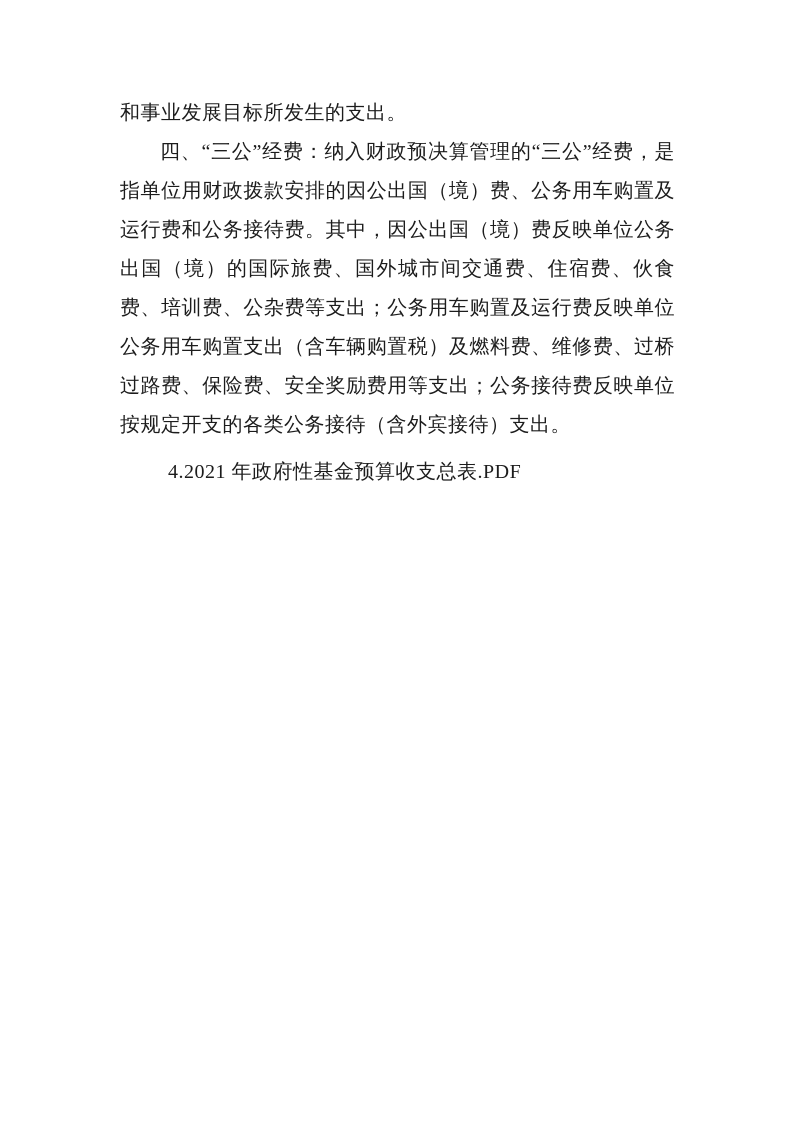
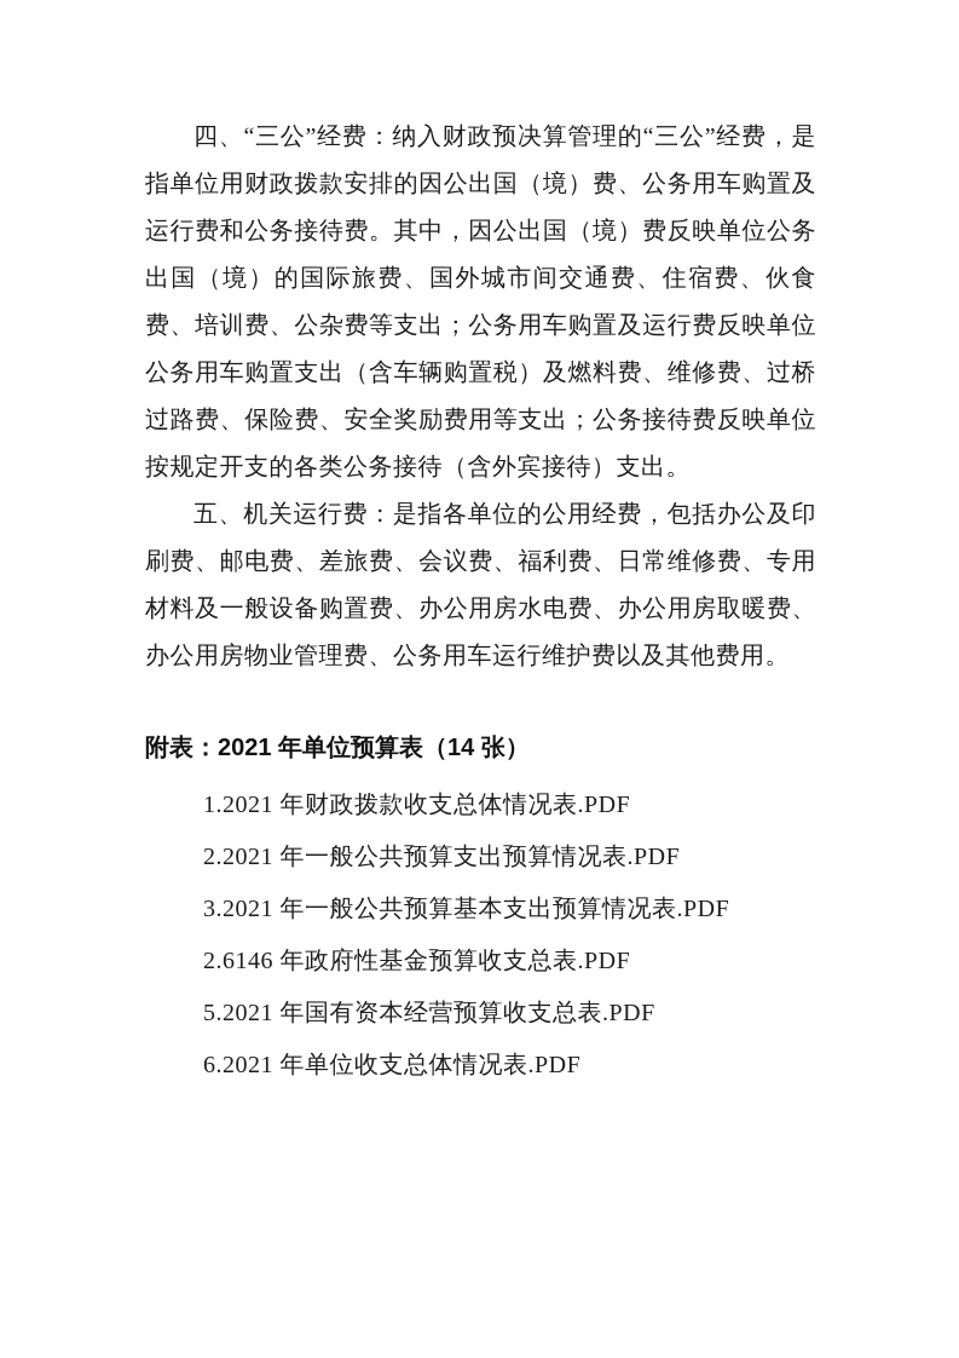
- 和事业发展目标所发生的支出。
  四、“三公”经费：纳入财政预决算管理的“三公”经费，是指单位用财政拨款安排的因公出国（境）费、公务用车购置及运行费和公务接待费。其中，因公出国（境）费反映单位公务出国（境）的国际旅费、国外城市间交通费、住宿费、伙食费、培训费、公杂费等支出；公务用车购置及运行费反映单位公务用车购置支出（含车辆购置税）及燃料费、维修费、过桥过路费、保险费、安全奖励费用等支出；公务接待费反映单位按规定开支的各类公务接待（含外宾接待）支出。
+ 五、机关运行费：是指各单位的公用经费，包括办公及印刷费、邮电费、差旅费、会议费、福利费、日常维修费、专用材料及一般设备购置费、办公用房水电费、办公用房取暖费、办公用房物业管理费、公务用车运行维护费以及其他费用。
+ 附表：2021 年单位预算表（14 张）
+ 1.2021 年财政拨款收支总体情况表.PDF
+ 2.2021 年一般公共预算支出预算情况表.PDF
+ 3.2021 年一般公共预算基本支出预算情况表.PDF
- 4.2021 年政府性基金预算收支总表.PDF
+ 2.6146 年政府性基金预算收支总表.PDF
+ 5.2021 年国有资本经营预算收支总表.PDF
+ 6.2021 年单位收支总体情况表.PDF
